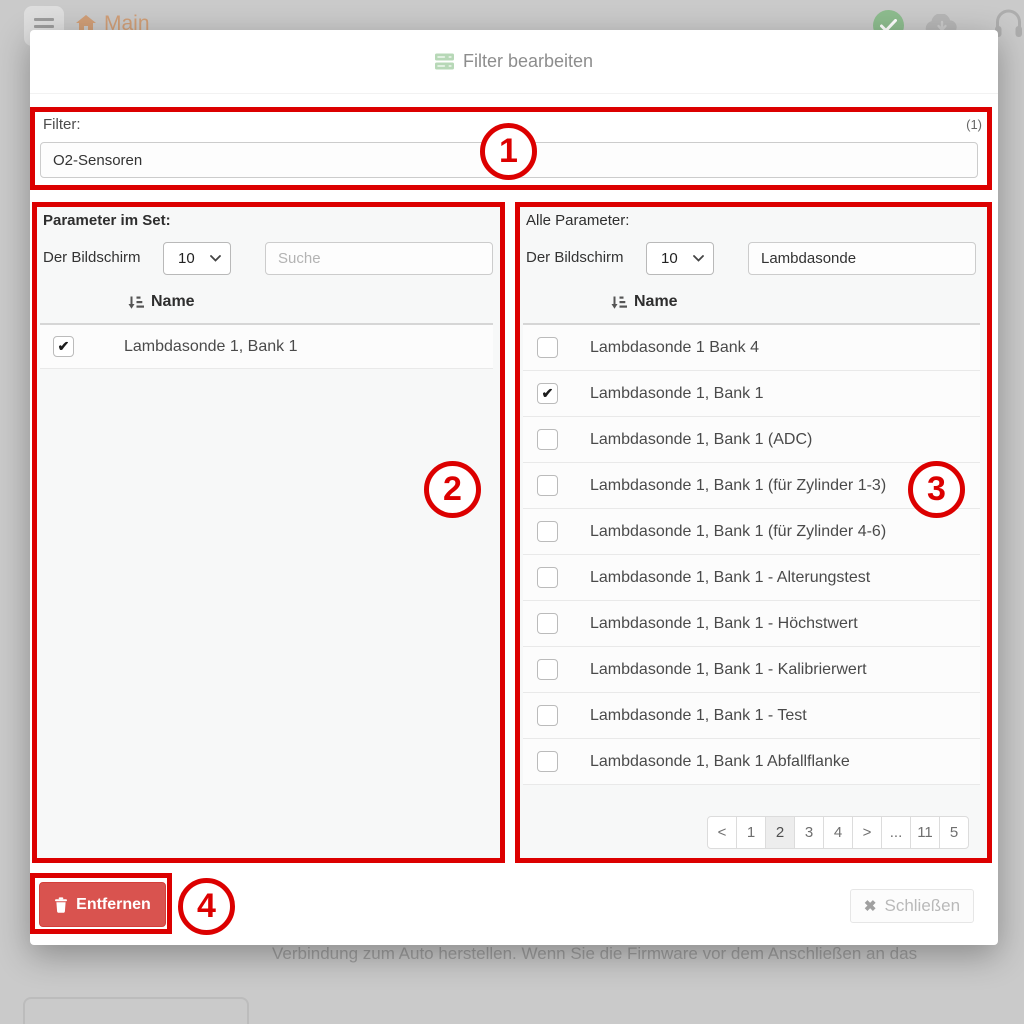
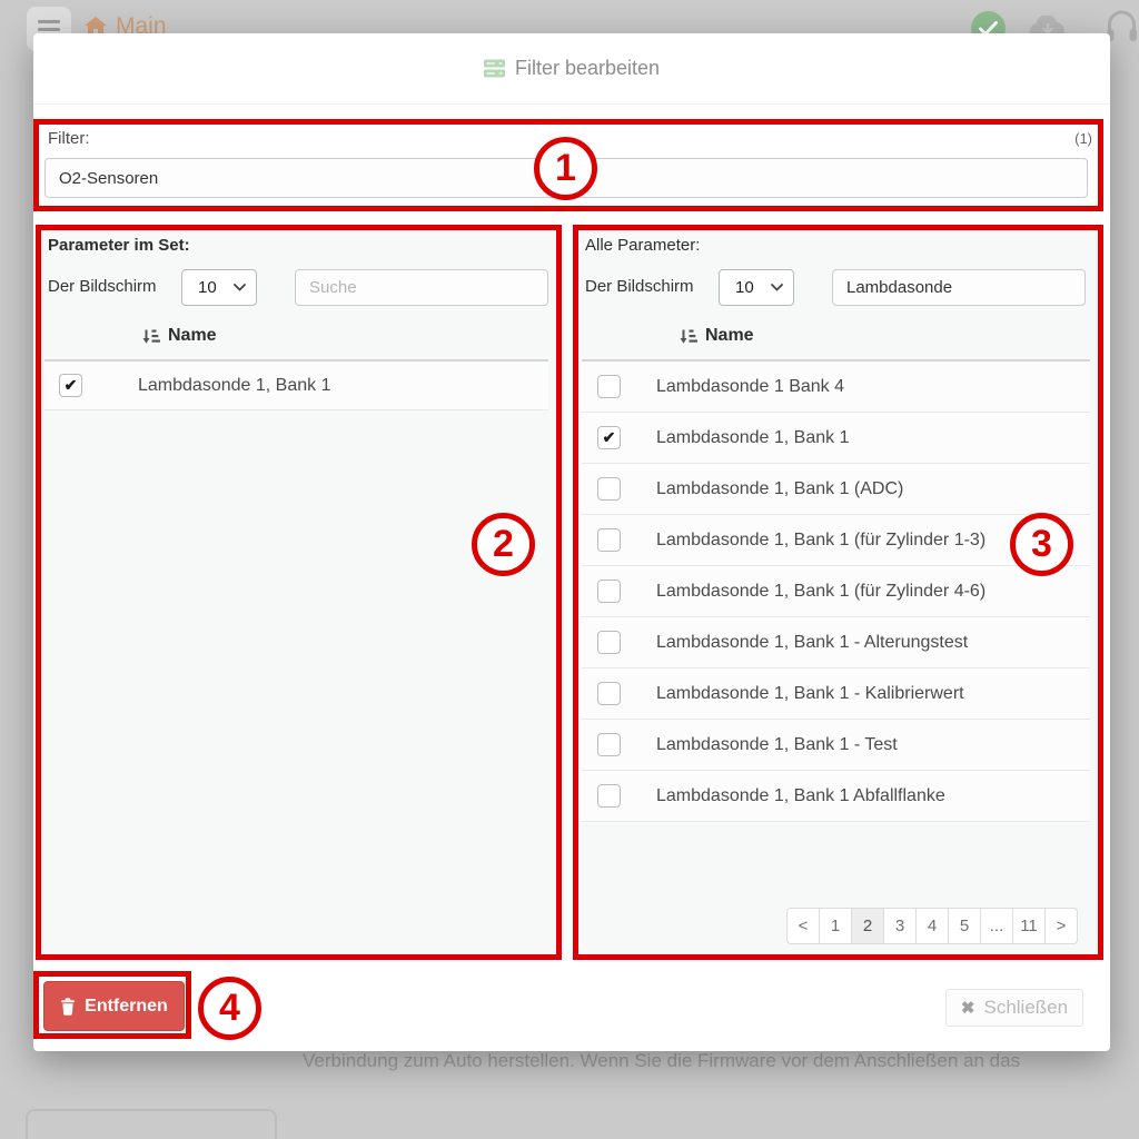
  Main
  Verbindung zum Auto herstellen. Wenn Sie die Firmware vor dem Anschließen an das
  Filter bearbeiten
  Filter:
  (1)
  O2-Sensoren
  Parameter im Set:
  Der Bildschirm
  10
  Suche
  Name
  ✔
  Lambdasonde 1, Bank 1
  Alle Parameter:
  Der Bildschirm
  10
  Lambdasonde
  Name
  Lambdasonde 1 Bank 4
  ✔
  Lambdasonde 1, Bank 1
  Lambdasonde 1, Bank 1 (ADC)
  Lambdasonde 1, Bank 1 (für Zylinder 1-3)
  Lambdasonde 1, Bank 1 (für Zylinder 4-6)
  Lambdasonde 1, Bank 1 - Alterungstest
- Lambdasonde 1, Bank 1 - Höchstwert
  Lambdasonde 1, Bank 1 - Kalibrierwert
  Lambdasonde 1, Bank 1 - Test
  Lambdasonde 1, Bank 1 Abfallflanke
  <
  1
  2
  3
  4
- >
+ 5
  ...
  11
- 5
+ >
  Entfernen
  ✖
  Schließen
  1
  2
  3
  4
